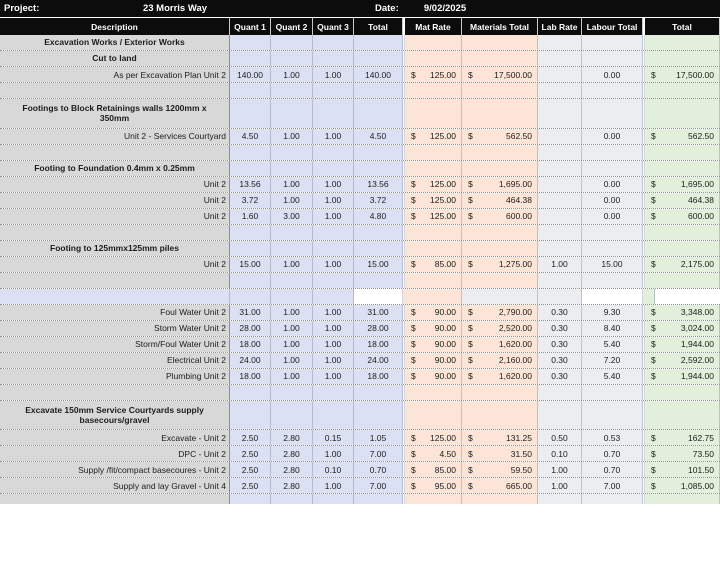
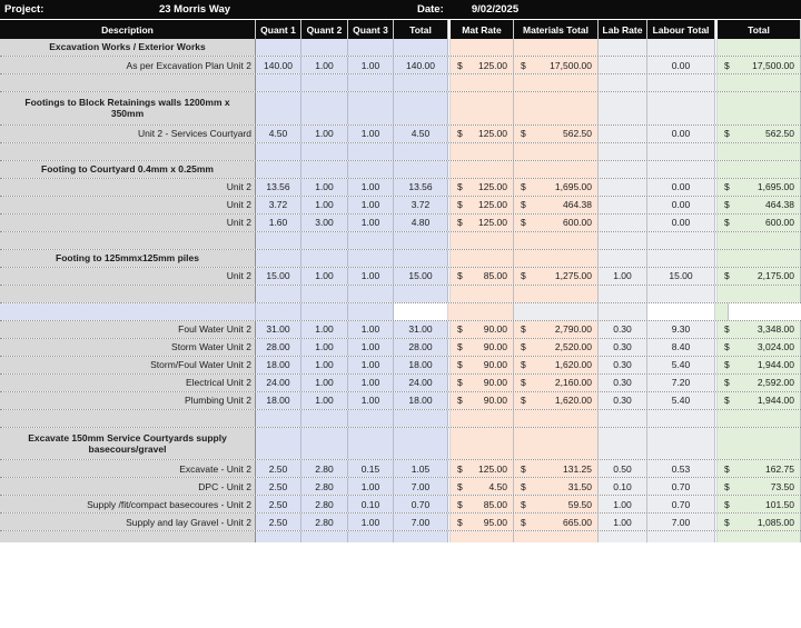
  Project:
  23 Morris Way
  Date:
  9/02/2025
  Description
  Quant 1
  Quant 2
  Quant 3
  Total
  Mat Rate
  Materials Total
  Lab Rate
  Labour Total
  Total
  Excavation Works / Exterior Works
- Cut to land
  As per Excavation Plan Unit 2
  140.00
  1.00
  1.00
  140.00
  $
  125.00
  $
  17,500.00
  0.00
  $
  17,500.00
  Footings to Block Retainings walls 1200mm x
  350mm
  Unit 2 - Services Courtyard
  4.50
  1.00
  1.00
  4.50
  $
  125.00
  $
  562.50
  0.00
  $
  562.50
- Footing to Foundation 0.4mm x 0.25mm
+ Footing to Courtyard 0.4mm x 0.25mm
  Unit 2
  13.56
  1.00
  1.00
  13.56
  $
  125.00
  $
  1,695.00
  0.00
  $
  1,695.00
  Unit 2
  3.72
  1.00
  1.00
  3.72
  $
  125.00
  $
  464.38
  0.00
  $
  464.38
  Unit 2
  1.60
  3.00
  1.00
  4.80
  $
  125.00
  $
  600.00
  0.00
  $
  600.00
  Footing to 125mmx125mm piles
  Unit 2
  15.00
  1.00
  1.00
  15.00
  $
  85.00
  $
  1,275.00
  1.00
  15.00
  $
  2,175.00
  Foul Water Unit 2
  31.00
  1.00
  1.00
  31.00
  $
  90.00
  $
  2,790.00
  0.30
  9.30
  $
  3,348.00
  Storm Water Unit 2
  28.00
  1.00
  1.00
  28.00
  $
  90.00
  $
  2,520.00
  0.30
  8.40
  $
  3,024.00
  Storm/Foul Water Unit 2
  18.00
  1.00
  1.00
  18.00
  $
  90.00
  $
  1,620.00
  0.30
  5.40
  $
  1,944.00
  Electrical Unit 2
  24.00
  1.00
  1.00
  24.00
  $
  90.00
  $
  2,160.00
  0.30
  7.20
  $
  2,592.00
  Plumbing Unit 2
  18.00
  1.00
  1.00
  18.00
  $
  90.00
  $
  1,620.00
  0.30
  5.40
  $
  1,944.00
  Excavate 150mm Service Courtyards supply
  basecours/gravel
  Excavate - Unit 2
  2.50
  2.80
  0.15
  1.05
  $
  125.00
  $
  131.25
  0.50
  0.53
  $
  162.75
  DPC - Unit 2
  2.50
  2.80
  1.00
  7.00
  $
  4.50
  $
  31.50
  0.10
  0.70
  $
  73.50
  Supply /fit/compact basecoures - Unit 2
  2.50
  2.80
  0.10
  0.70
  $
  85.00
  $
  59.50
  1.00
  0.70
  $
  101.50
- Supply and lay Gravel - Unit 4
+ Supply and lay Gravel - Unit 2
  2.50
  2.80
  1.00
  7.00
  $
  95.00
  $
  665.00
  1.00
  7.00
  $
  1,085.00
